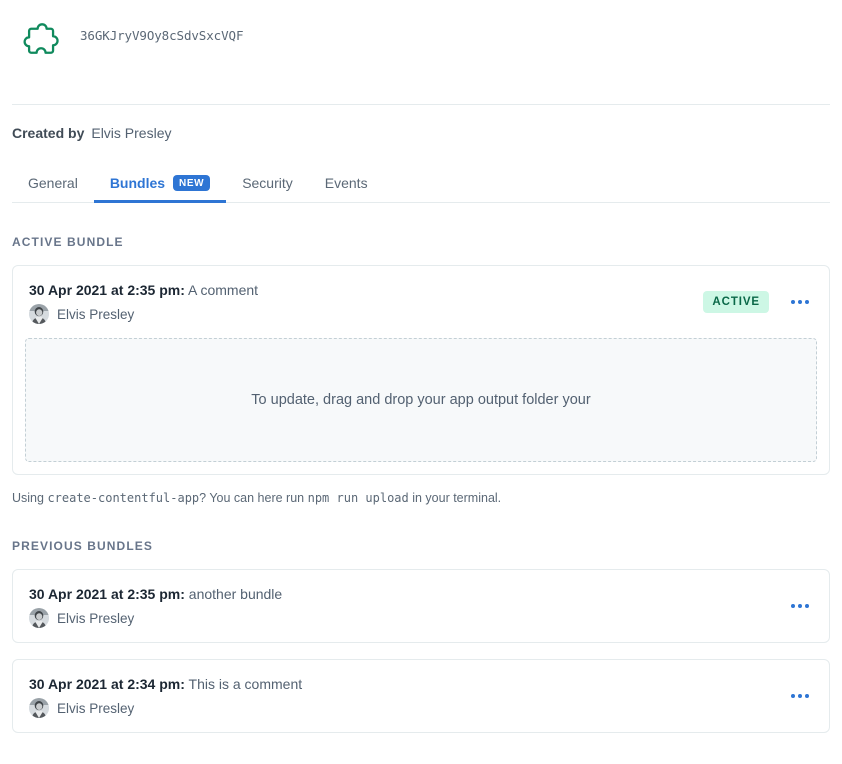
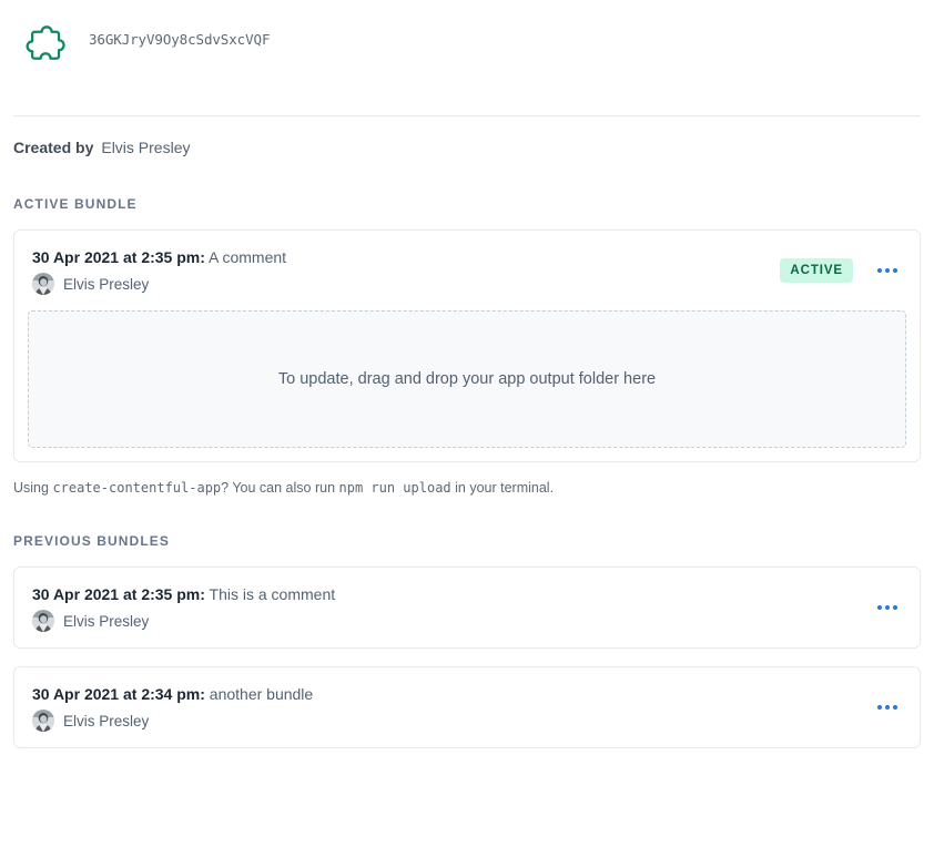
  36GKJryV9Oy8cSdvSxcVQF
  Created by
  Elvis Presley
- General
- Bundles
- NEW
- Security
- Events
  ACTIVE BUNDLE
  30 Apr 2021 at 2:35 pm: A comment
  Elvis Presley
  ACTIVE
- To update, drag and drop your app output folder your
+ To update, drag and drop your app output folder here
- Using create-contentful-app? You can here run npm run upload in your terminal.
+ Using create-contentful-app? You can also run npm run upload in your terminal.
  PREVIOUS BUNDLES
- 30 Apr 2021 at 2:35 pm: another bundle
+ 30 Apr 2021 at 2:35 pm: This is a comment
  Elvis Presley
- 30 Apr 2021 at 2:34 pm: This is a comment
+ 30 Apr 2021 at 2:34 pm: another bundle
  Elvis Presley
